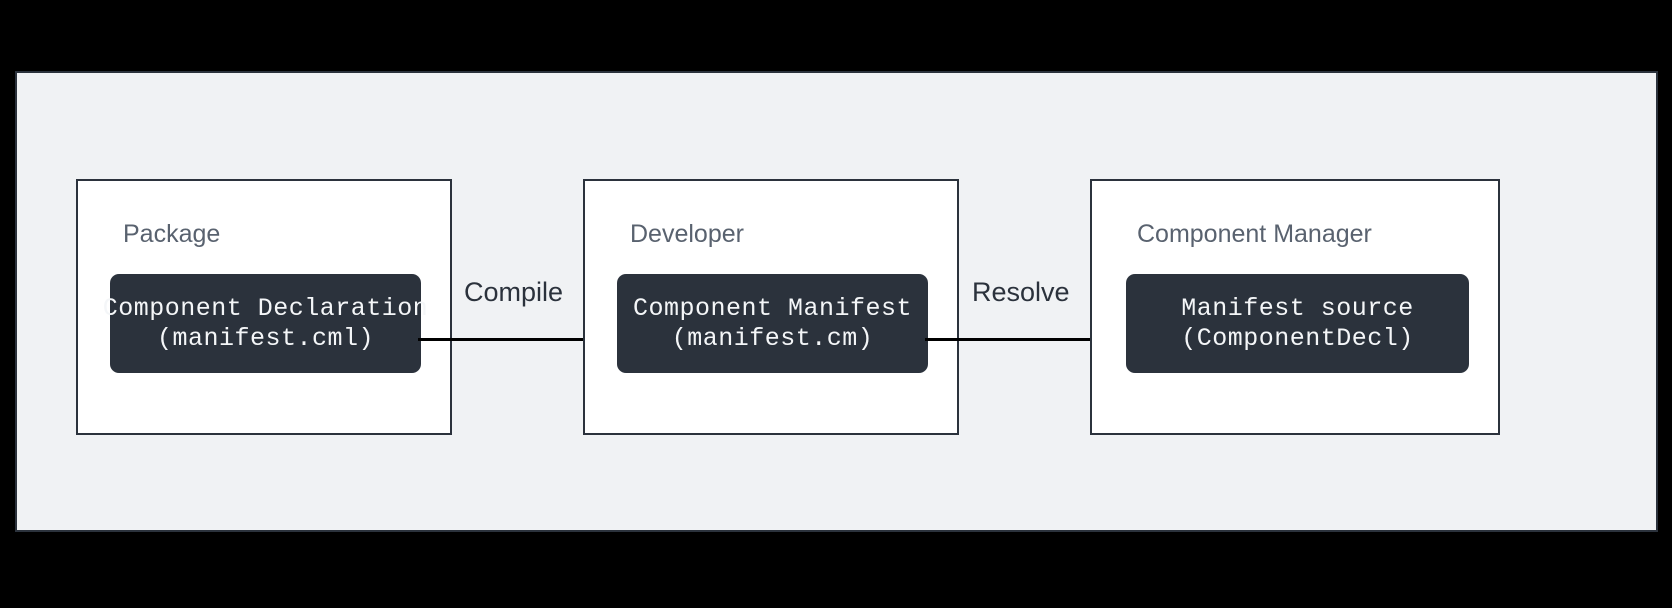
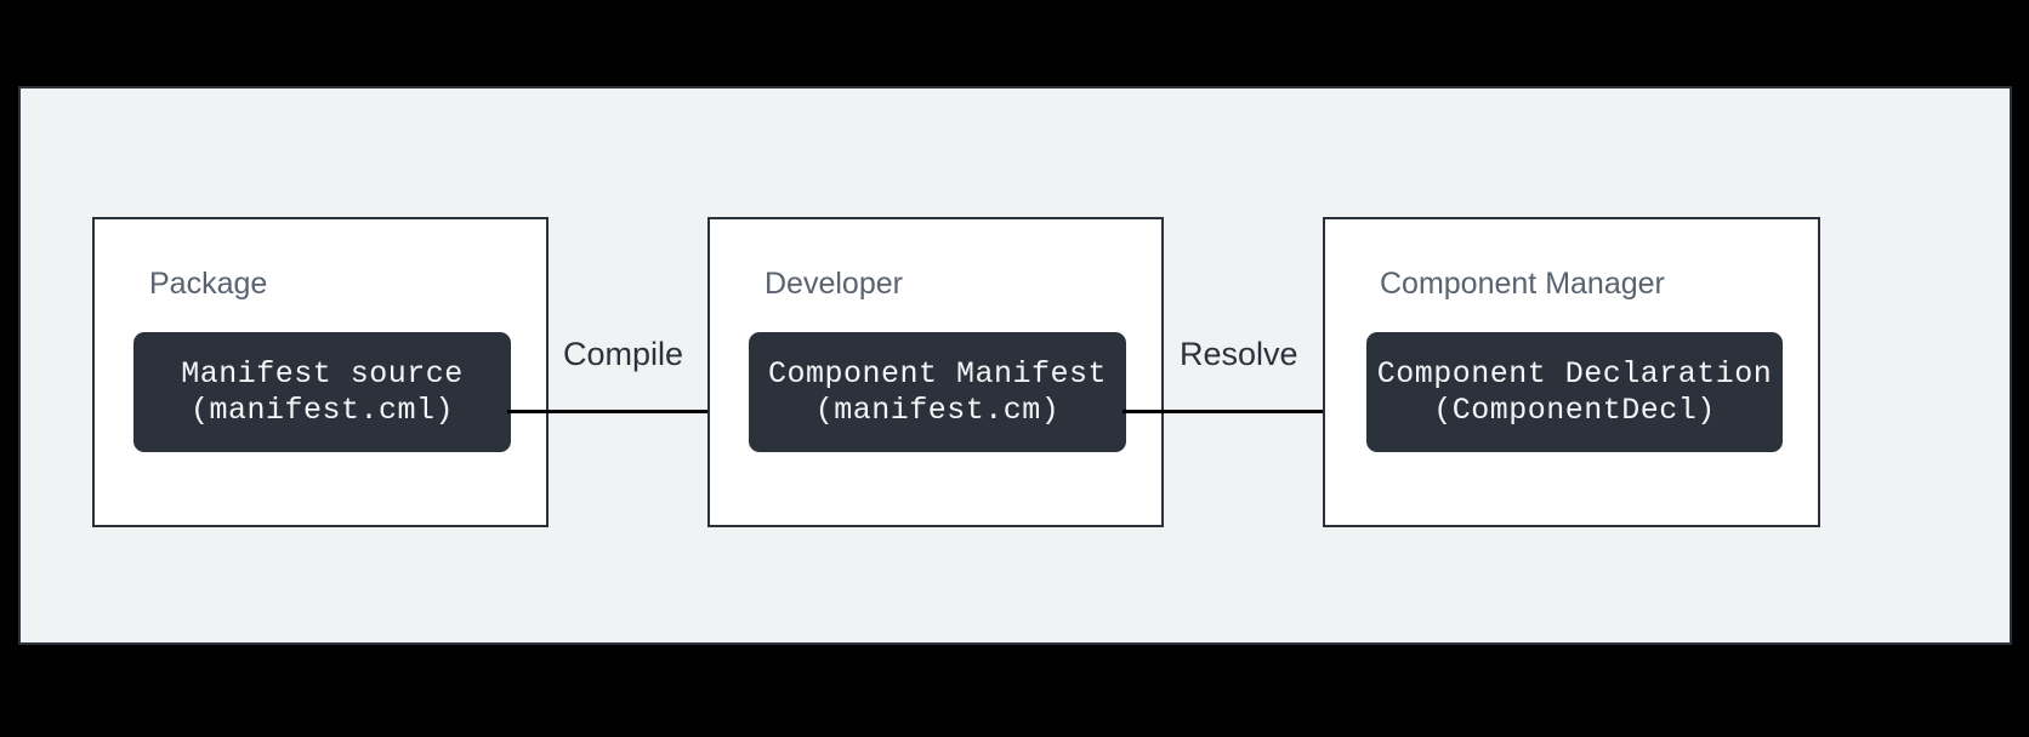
  Package
- Component Declaration
+ Manifest source
  (manifest.cml)
  Compile
  Developer
  Component Manifest
  (manifest.cm)
  Resolve
  Component Manager
- Manifest source
+ Component Declaration
  (ComponentDecl)
